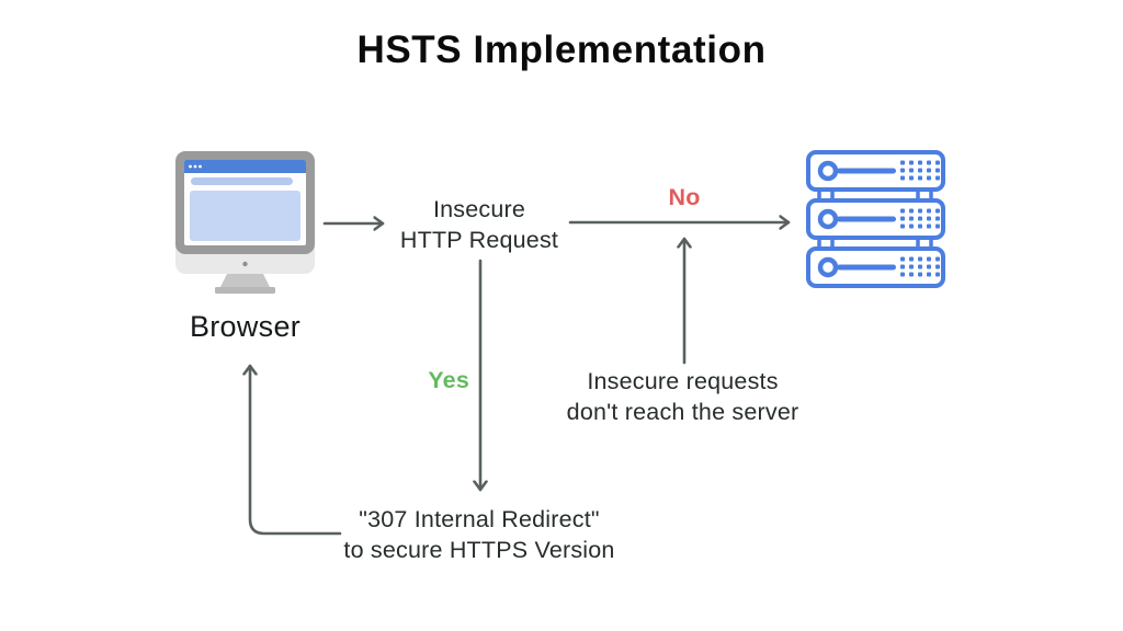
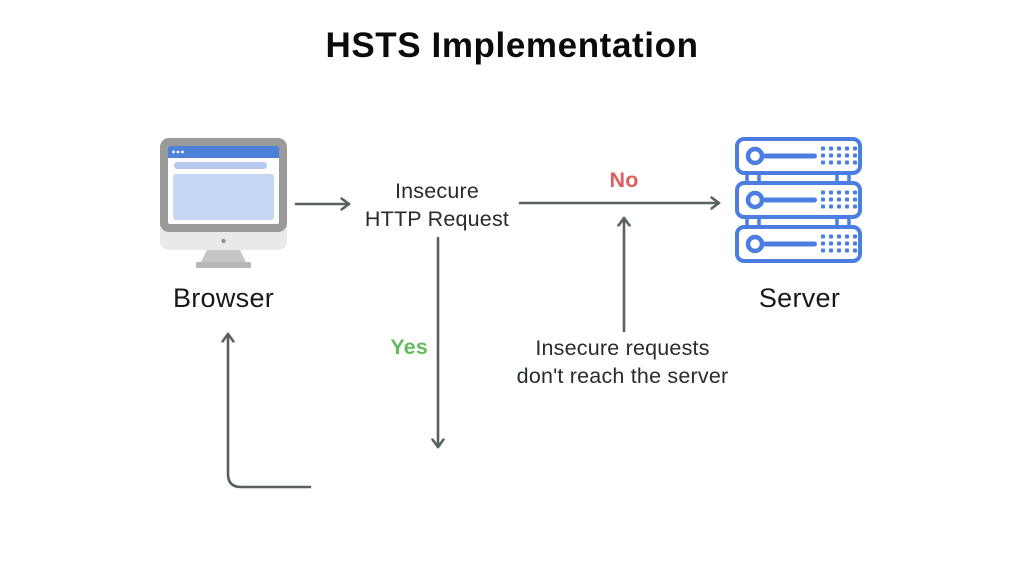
  HSTS Implementation
  Browser
+ Server
  Insecure
  HTTP Request
  No
  Yes
  Insecure requests
  don't reach the server
- "307 Internal Redirect"
- to secure HTTPS Version
